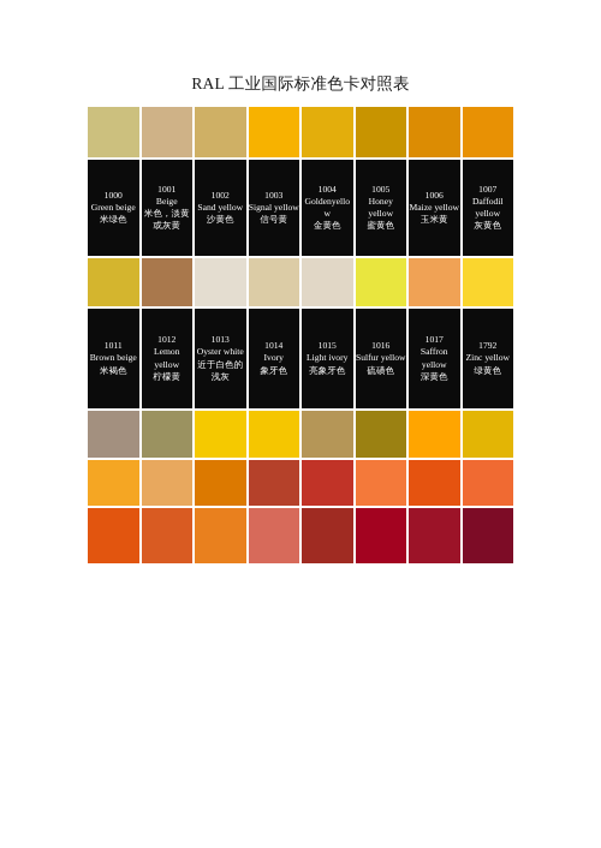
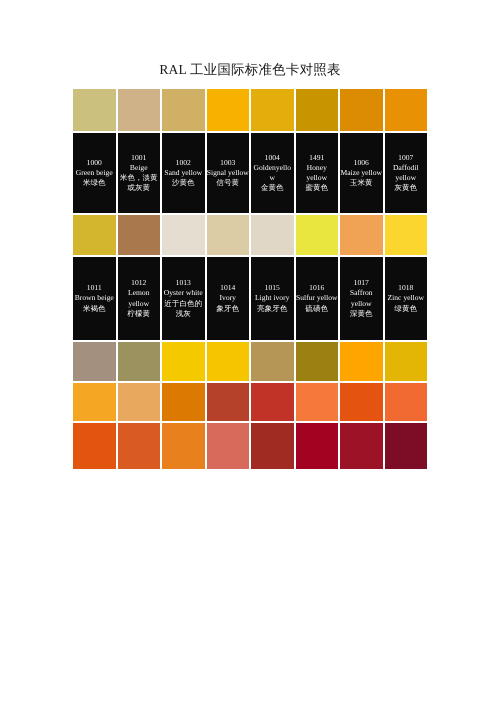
  RAL 工业国际标准色卡对照表
- 1000 Green beige 米绿色	1001 Beige 米色，淡黄或灰黄	1002 Sand yellow 沙黄色	1003 Signal yellow 信号黄	1004 Goldenyellow 金黄色	1005 Honey yellow 蜜黄色	1006 Maize yellow 玉米黄	1007 Daffodil yellow 灰黄色
+ 1000 Green beige 米绿色	1001 Beige 米色，淡黄或灰黄	1002 Sand yellow 沙黄色	1003 Signal yellow 信号黄	1004 Goldenyellow 金黄色	1491 Honey yellow 蜜黄色	1006 Maize yellow 玉米黄	1007 Daffodil yellow 灰黄色
- 1011 Brown beige 米褐色	1012 Lemon yellow 柠檬黄	1013 Oyster white 近于白色的浅灰	1014 Ivory 象牙色	1015 Light ivory 亮象牙色	1016 Sulfur yellow 硫磺色	1017 Saffron yellow 深黄色	1792 Zinc yellow 绿黄色
+ 1011 Brown beige 米褐色	1012 Lemon yellow 柠檬黄	1013 Oyster white 近于白色的浅灰	1014 Ivory 象牙色	1015 Light ivory 亮象牙色	1016 Sulfur yellow 硫磺色	1017 Saffron yellow 深黄色	1018 Zinc yellow 绿黄色
